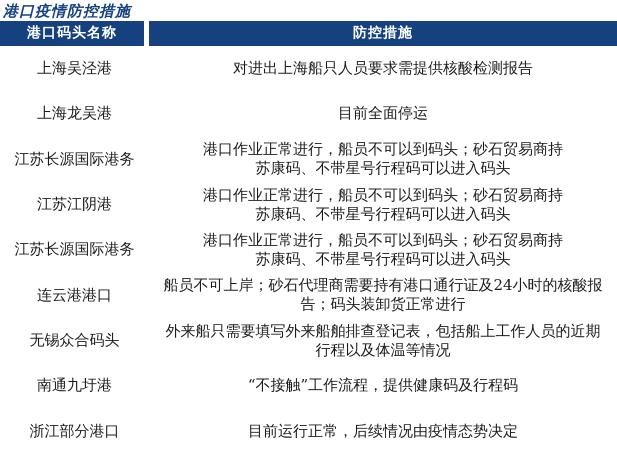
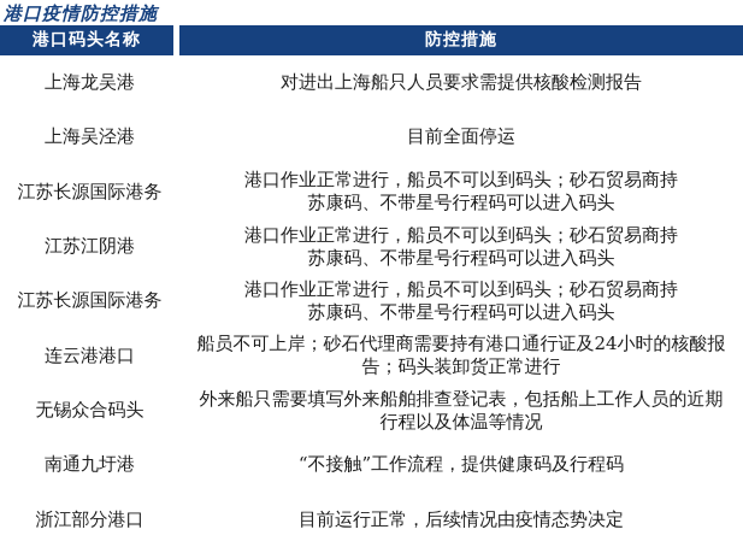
  港口疫情防控措施
  港口码头名称
  防控措施
- 上海吴泾港
+ 上海龙吴港
  对进出上海船只人员要求需提供核酸检测报告
- 上海龙吴港
+ 上海吴泾港
  目前全面停运
  江苏长源国际港务
  港口作业正常进行，船员不可以到码头；砂石贸易商持
  苏康码、不带星号行程码可以进入码头
  江苏江阴港
  港口作业正常进行，船员不可以到码头；砂石贸易商持
  苏康码、不带星号行程码可以进入码头
  江苏长源国际港务
  港口作业正常进行，船员不可以到码头；砂石贸易商持
  苏康码、不带星号行程码可以进入码头
  连云港港口
  船员不可上岸；砂石代理商需要持有港口通行证及24小时的核酸报
  告；码头装卸货正常进行
  无锡众合码头
  外来船只需要填写外来船舶排查登记表，包括船上工作人员的近期
  行程以及体温等情况
  南通九圩港
  “不接触”工作流程，提供健康码及行程码
  浙江部分港口
  目前运行正常，后续情况由疫情态势决定
